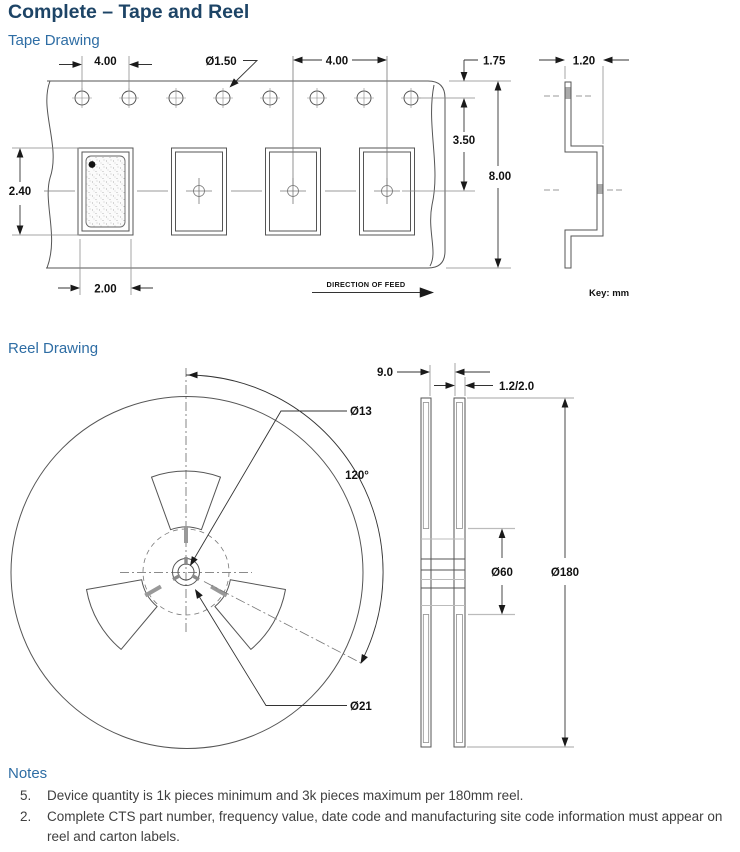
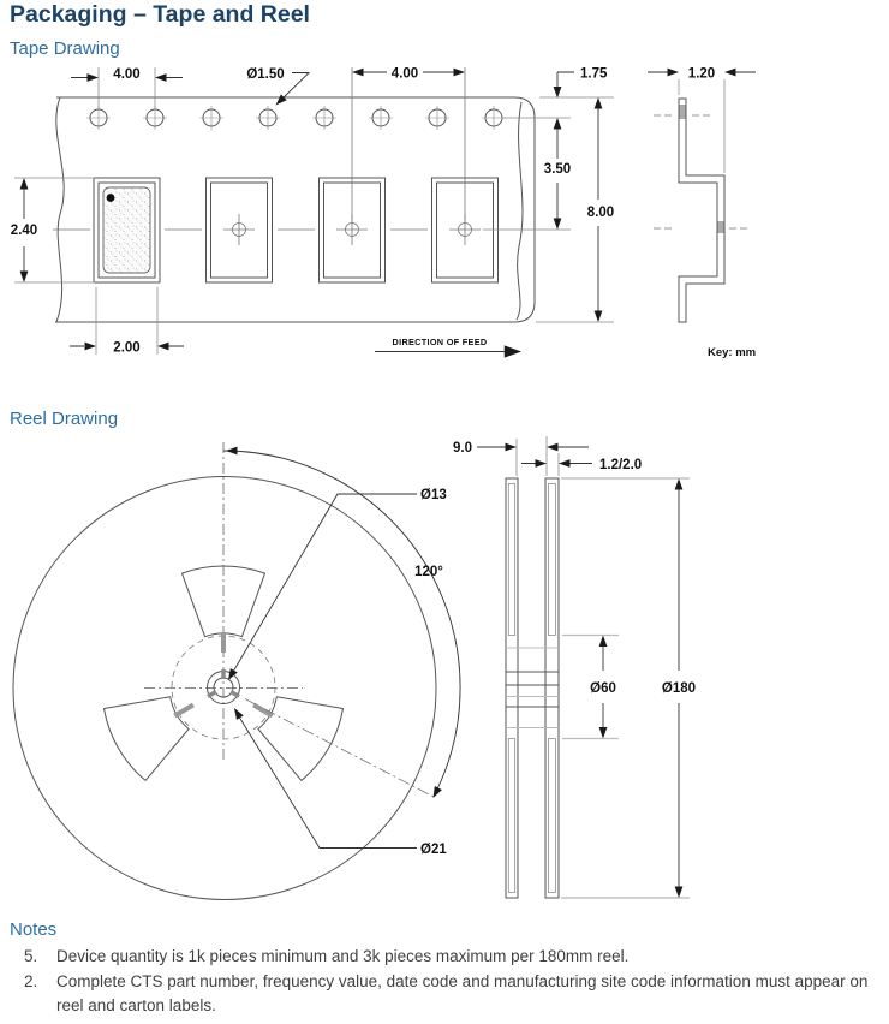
- Complete – Tape and Reel
+ Packaging – Tape and Reel
  Tape Drawing
  Reel Drawing
  Notes
  4.00
  Ø1.50
  4.00
  1.75
  3.50
  8.00
  2.40
  2.00
  DIRECTION OF FEED
  1.20
  Key: mm
  120°
  Ø13
  Ø21
  9.0
  1.2/2.0
  Ø60
  Ø180
  5.
  Device quantity is 1k pieces minimum and 3k pieces maximum per 180mm reel.
  2.
  Complete CTS part number, frequency value, date code and manufacturing site code information must appear on reel and carton labels.
